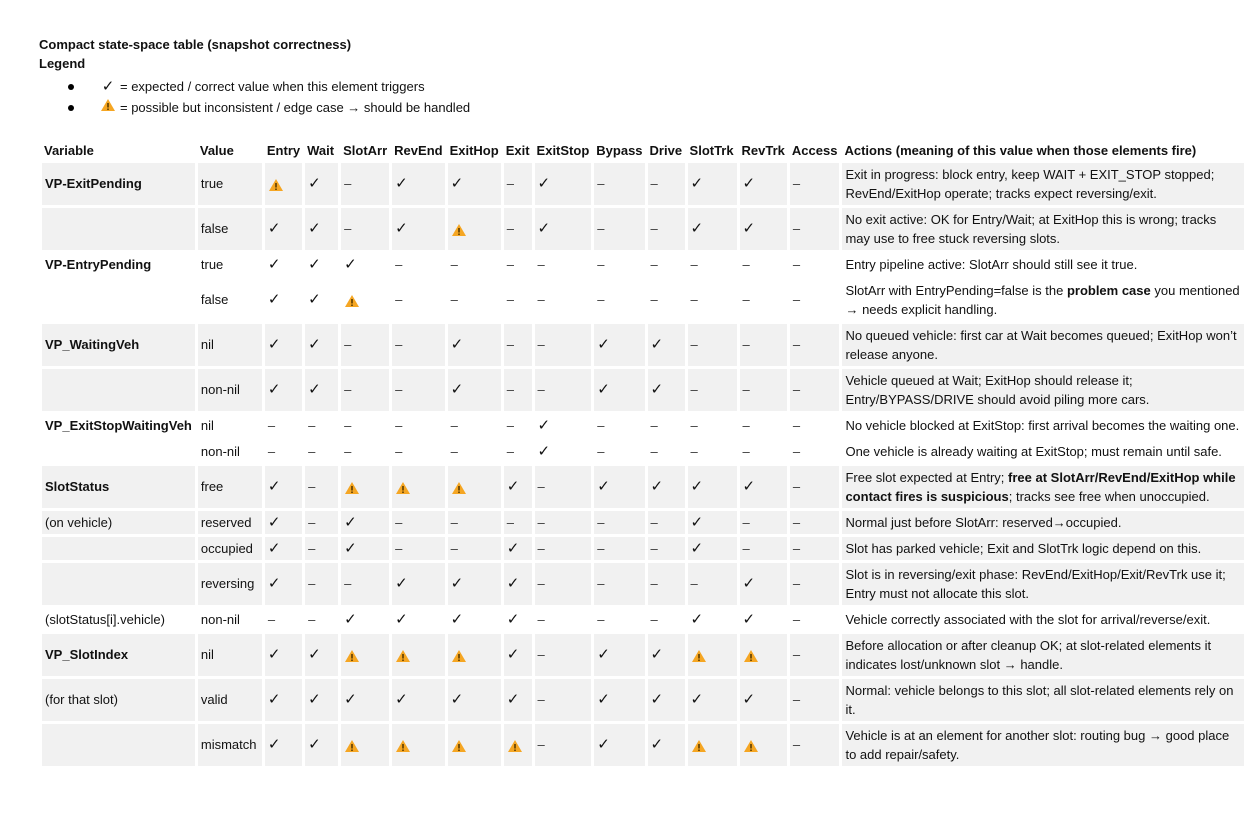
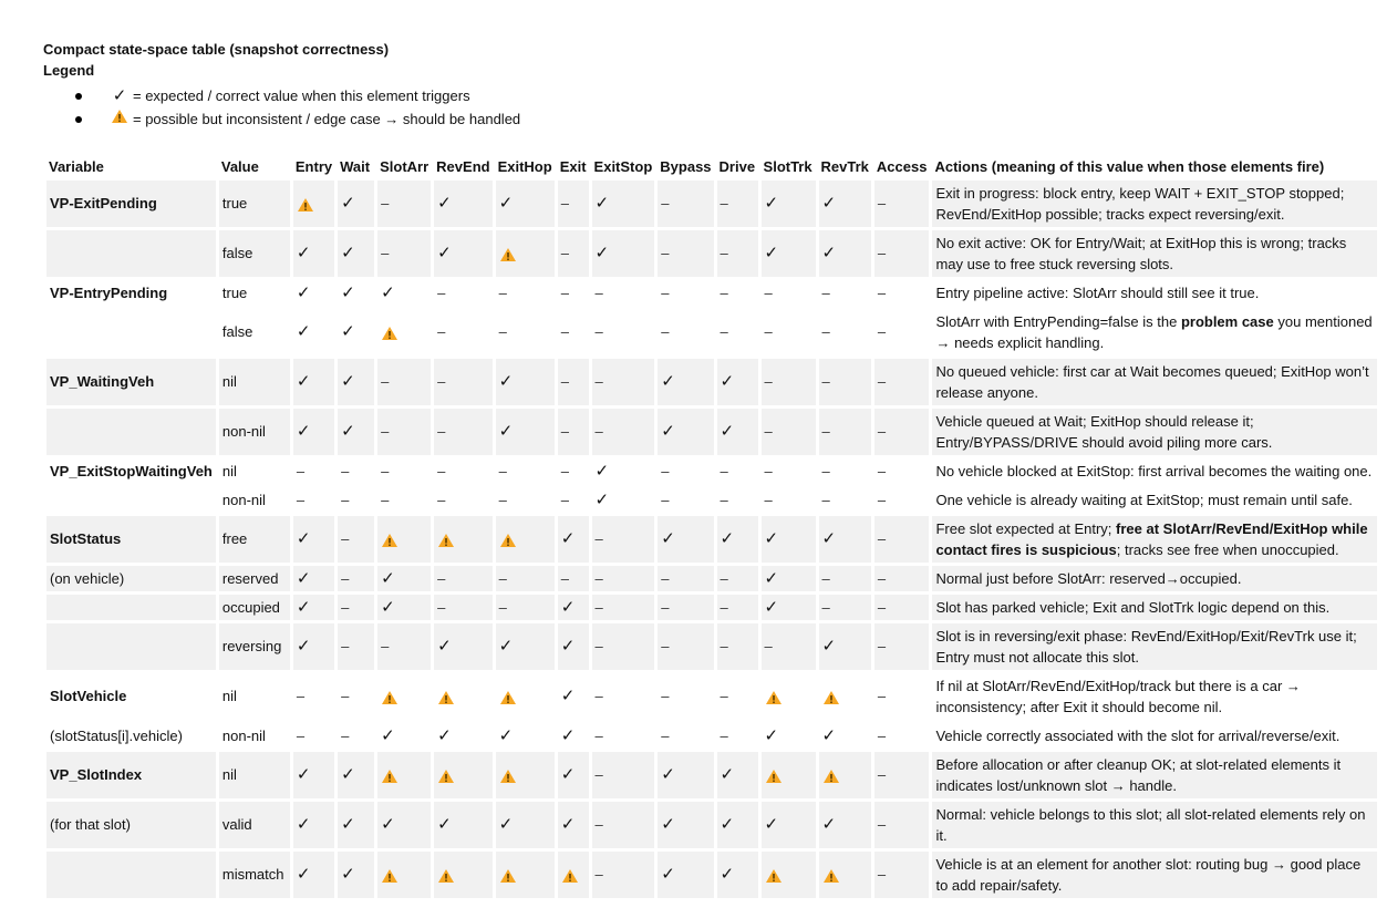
  Compact state-space table (snapshot correctness)
  Legend
  ✓
  = expected / correct value when this element triggers
  = possible but inconsistent / edge case → should be handled
  Variable	Value	Entry	Wait	SlotArr	RevEnd	ExitHop	Exit	ExitStop	Bypass	Drive	SlotTrk	RevTrk	Access	Actions (meaning of this value when those elements fire)
- VP-ExitPending	true		✓	–	✓	✓	–	✓	–	–	✓	✓	–	Exit in progress: block entry, keep WAIT + EXIT_STOP stopped; RevEnd/ExitHop operate; tracks expect reversing/exit.
+ VP-ExitPending	true		✓	–	✓	✓	–	✓	–	–	✓	✓	–	Exit in progress: block entry, keep WAIT + EXIT_STOP stopped; RevEnd/ExitHop possible; tracks expect reversing/exit.
  	false	✓	✓	–	✓		–	✓	–	–	✓	✓	–	No exit active: OK for Entry/Wait; at ExitHop this is wrong; tracks may use to free stuck reversing slots.
  VP-EntryPending	true	✓	✓	✓	–	–	–	–	–	–	–	–	–	Entry pipeline active: SlotArr should still see it true.
  	false	✓	✓		–	–	–	–	–	–	–	–	–	SlotArr with EntryPending=false is the problem case you mentioned → needs explicit handling.
  VP_WaitingVeh	nil	✓	✓	–	–	✓	–	–	✓	✓	–	–	–	No queued vehicle: first car at Wait becomes queued; ExitHop won’t release anyone.
  	non-nil	✓	✓	–	–	✓	–	–	✓	✓	–	–	–	Vehicle queued at Wait; ExitHop should release it; Entry/BYPASS/DRIVE should avoid piling more cars.
  VP_ExitStopWaitingVeh	nil	–	–	–	–	–	–	✓	–	–	–	–	–	No vehicle blocked at ExitStop: first arrival becomes the waiting one.
  	non-nil	–	–	–	–	–	–	✓	–	–	–	–	–	One vehicle is already waiting at ExitStop; must remain until safe.
  SlotStatus	free	✓	–				✓	–	✓	✓	✓	✓	–	Free slot expected at Entry; free at SlotArr/RevEnd/ExitHop while contact fires is suspicious; tracks see free when unoccupied.
  (on vehicle)	reserved	✓	–	✓	–	–	–	–	–	–	✓	–	–	Normal just before SlotArr: reserved→occupied.
  	occupied	✓	–	✓	–	–	✓	–	–	–	✓	–	–	Slot has parked vehicle; Exit and SlotTrk logic depend on this.
  	reversing	✓	–	–	✓	✓	✓	–	–	–	–	✓	–	Slot is in reversing/exit phase: RevEnd/ExitHop/Exit/RevTrk use it; Entry must not allocate this slot.
+ SlotVehicle	nil	–	–				✓	–	–	–			–	If nil at SlotArr/RevEnd/ExitHop/track but there is a car → inconsistency; after Exit it should become nil.
  (slotStatus[i].vehicle)	non-nil	–	–	✓	✓	✓	✓	–	–	–	✓	✓	–	Vehicle correctly associated with the slot for arrival/reverse/exit.
  VP_SlotIndex	nil	✓	✓				✓	–	✓	✓			–	Before allocation or after cleanup OK; at slot-related elements it indicates lost/unknown slot → handle.
  (for that slot)	valid	✓	✓	✓	✓	✓	✓	–	✓	✓	✓	✓	–	Normal: vehicle belongs to this slot; all slot-related elements rely on it.
  	mismatch	✓	✓					–	✓	✓			–	Vehicle is at an element for another slot: routing bug → good place to add repair/safety.
